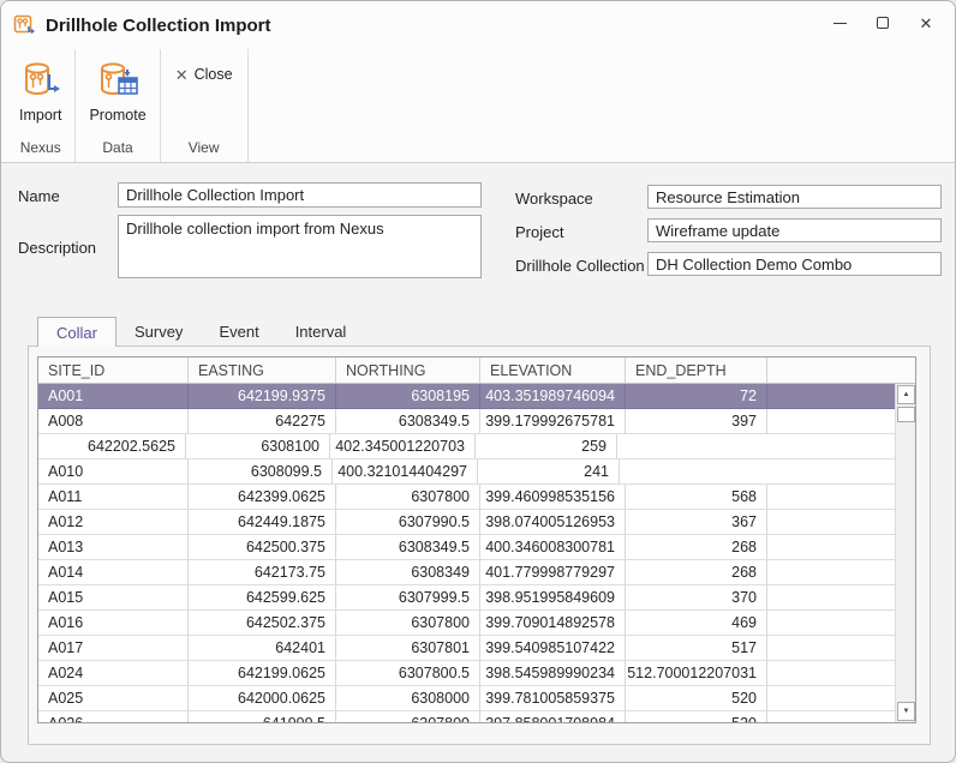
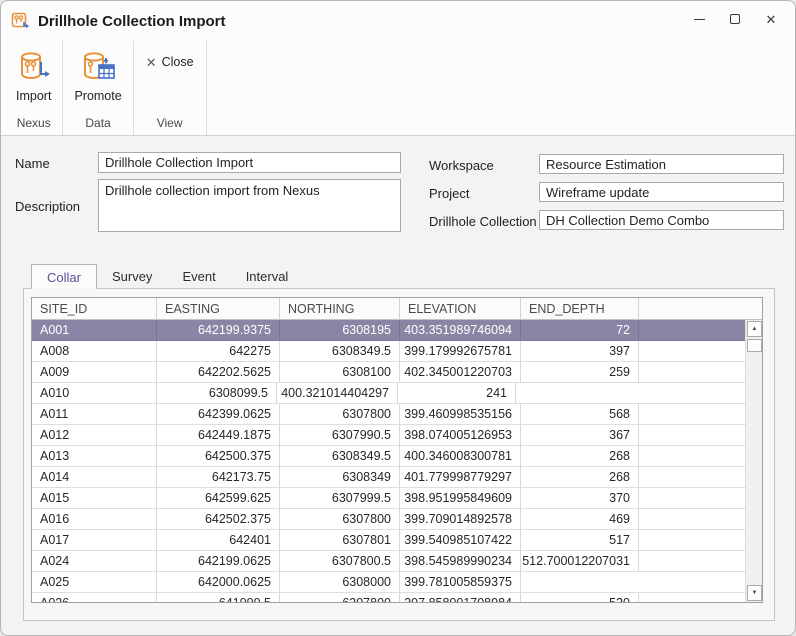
  Drillhole Collection Import
  ✕
  Import
  Nexus
  Promote
  Data
  ✕
  Close
  View
  Name
  Drillhole Collection Import
  Description
  Drillhole collection import from Nexus
  Workspace
  Resource Estimation
  Project
  Wireframe update
  Drillhole Collection
  DH Collection Demo Combo
  Collar
  Survey
  Event
  Interval
  SITE_ID
  EASTING
  NORTHING
  ELEVATION
  END_DEPTH
  A001
  642199.9375
  6308195
  403.351989746094
  72
  A008
  642275
  6308349.5
  399.179992675781
  397
+ A009
  642202.5625
  6308100
  402.345001220703
  259
  A010
  6308099.5
  400.321014404297
  241
  A011
  642399.0625
  6307800
  399.460998535156
  568
  A012
  642449.1875
  6307990.5
  398.074005126953
  367
  A013
  642500.375
  6308349.5
  400.346008300781
  268
  A014
  642173.75
  6308349
  401.779998779297
  268
  A015
  642599.625
  6307999.5
  398.951995849609
  370
  A016
  642502.375
  6307800
  399.709014892578
  469
  A017
  642401
  6307801
  399.540985107422
  517
  A024
  642199.0625
  6307800.5
  398.545989990234
  512.700012207031
  A025
  642000.0625
  6308000
  399.781005859375
- 520
